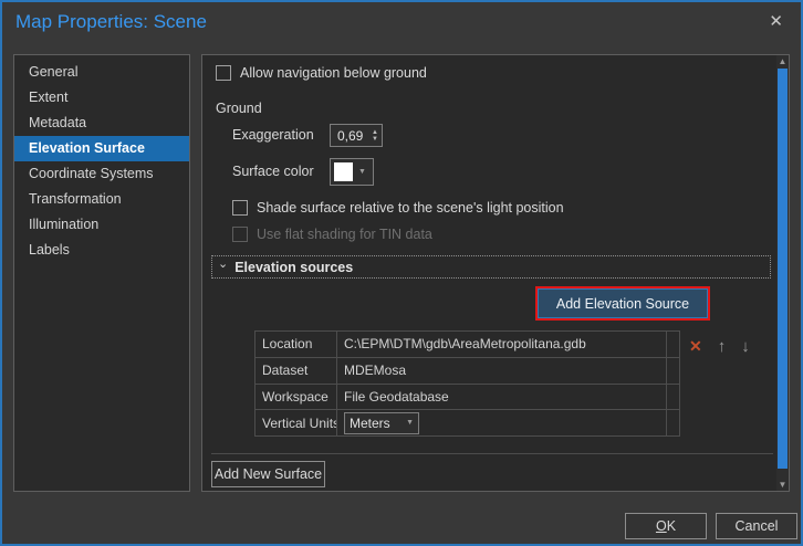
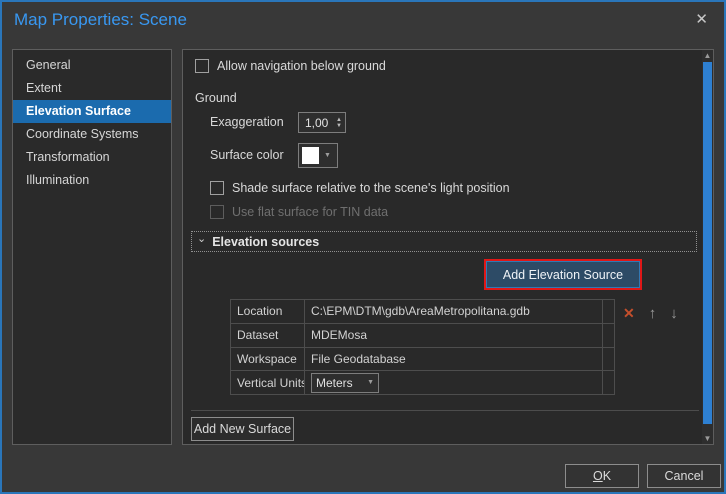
  Map Properties: Scene
  ✕
  General
  Extent
- Metadata
  Elevation Surface
  Coordinate Systems
  Transformation
  Illumination
- Labels
  Allow navigation below ground
  Ground
  Exaggeration
- 0,69
+ 1,00
  Surface color
  Shade surface relative to the scene's light position
- Use flat shading for TIN data
+ Use flat surface for TIN data
  ⌄
  Elevation sources
  Add Elevation Source
  Location	C:\EPM\DTM\gdb\AreaMetropolitana.gdb
  Dataset	MDEMosa
  Workspace	File Geodatabase
  Vertical Units	Meters
  ✕
  ↑
  ↓
  Add New Surface
  ▲
  ▼
  OK
  Cancel
